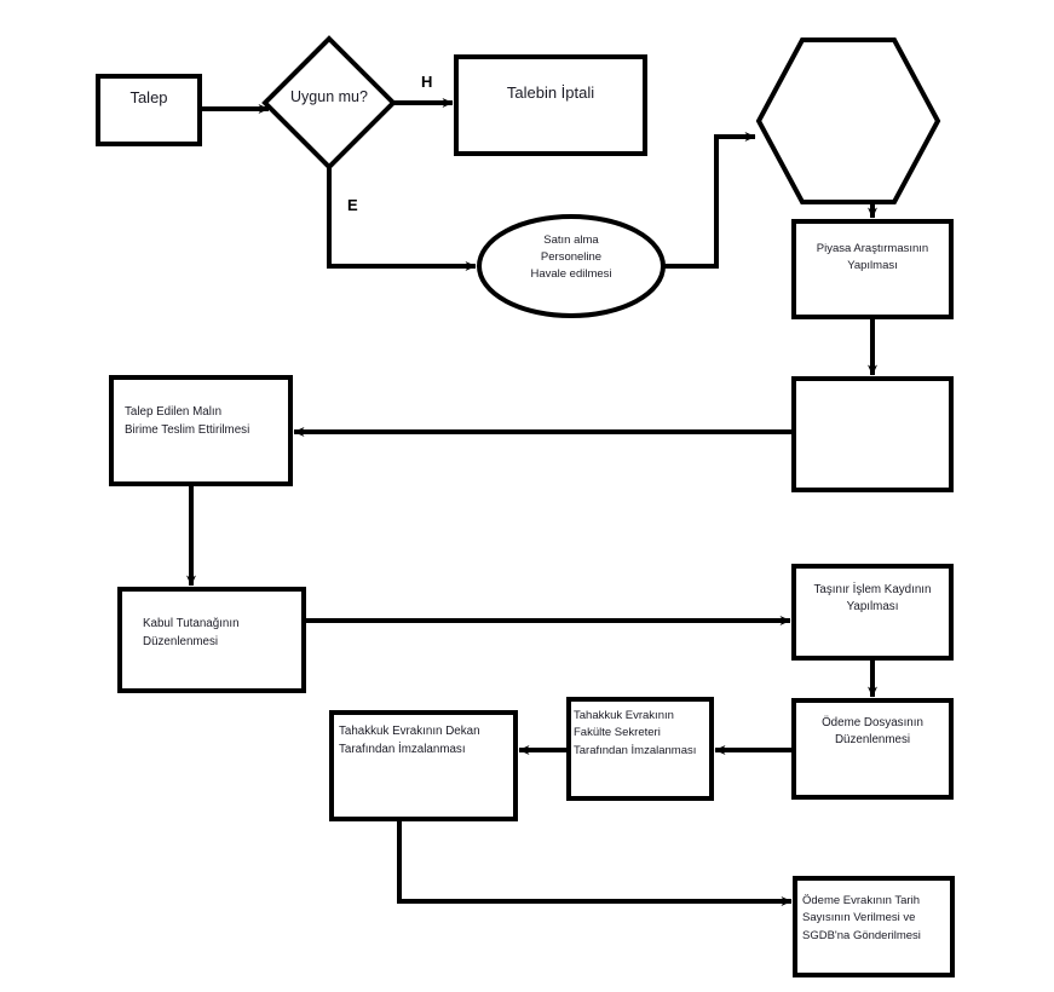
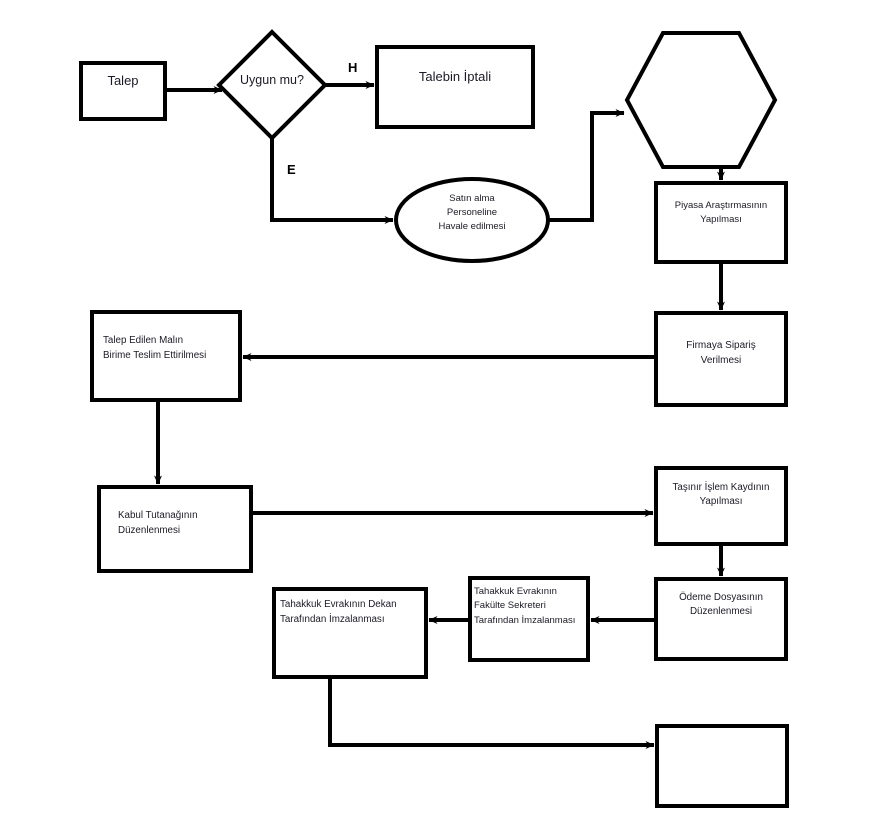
  Talep
  Uygun mu?
  Talebin İptali
  Satın alma
  Personeline
  Havale edilmesi
  Piyasa Araştırmasının
  Yapılması
+ Firmaya Sipariş
+ Verilmesi
  Talep Edilen Malın
  Birime Teslim Ettirilmesi
  Kabul Tutanağının
  Düzenlenmesi
  Taşınır İşlem Kaydının
  Yapılması
  Ödeme Dosyasının
  Düzenlenmesi
  Tahakkuk Evrakının
  Fakülte Sekreteri
  Tarafından İmzalanması
  Tahakkuk Evrakının Dekan
  Tarafından İmzalanması
- Ödeme Evrakının Tarih
- Sayısının Verilmesi ve
- SGDB'na Gönderilmesi
  H
  E
